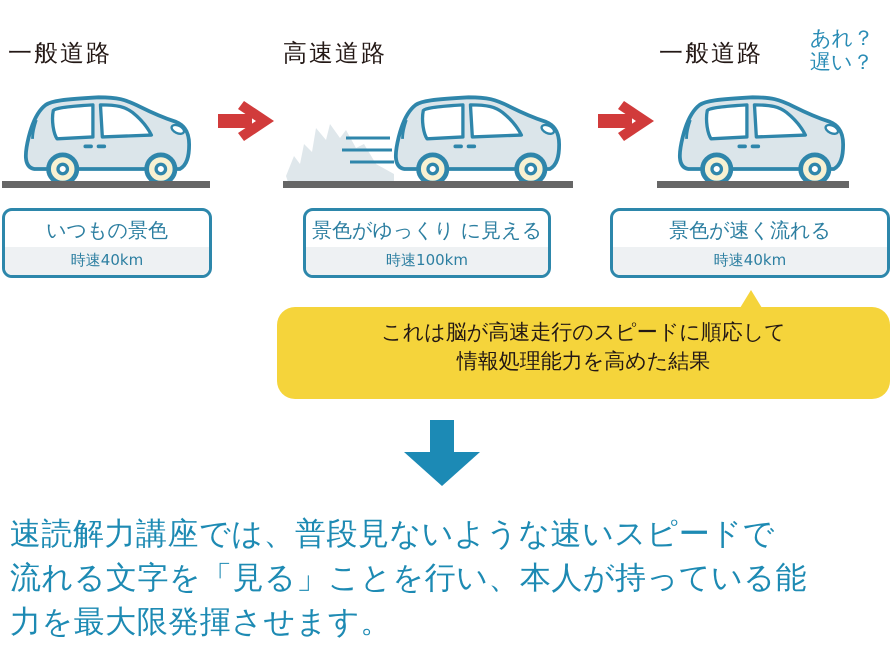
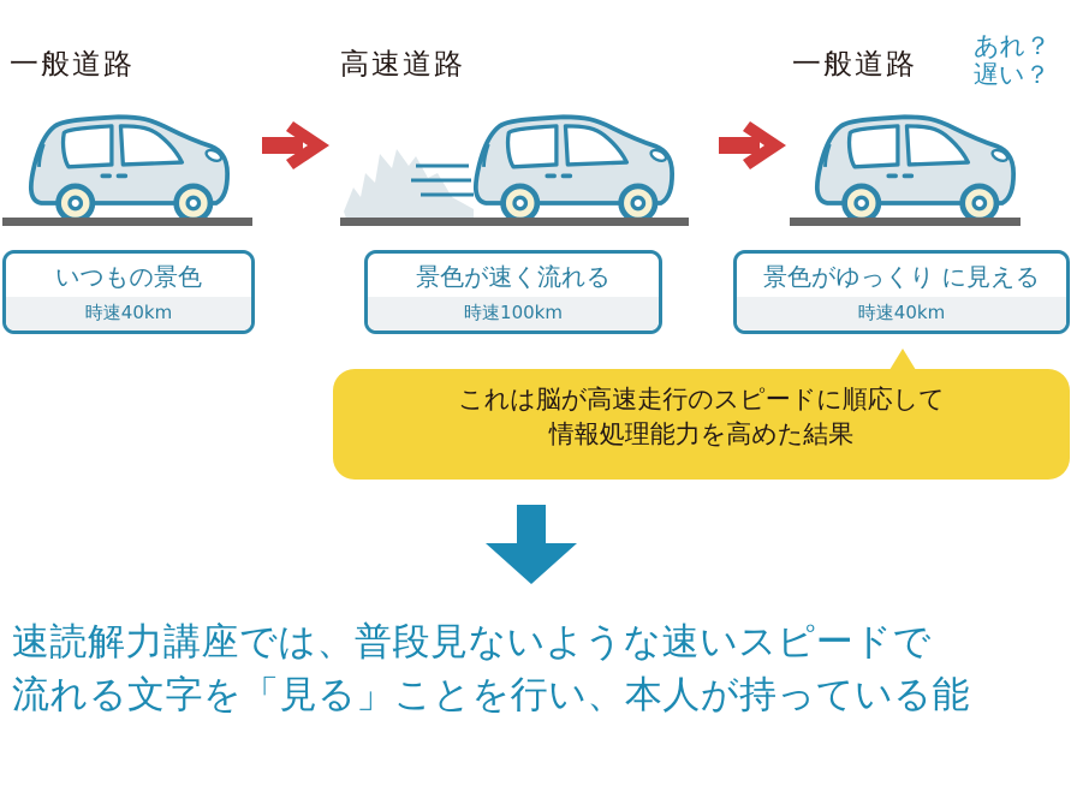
  一般道路
  いつもの景色
  時速40km
  高速道路
- 景色がゆっくり に見える
+ 景色が速く流れる
  時速100km
  一般道路
  あれ？
  遅い？
- 景色が速く流れる
+ 景色がゆっくり に見える
  時速40km
  これは脳が高速走行のスピードに順応して
  情報処理能力を高めた結果
  速読解力講座では、普段見ないような速いスピードで
  流れる文字を「見る」ことを行い、本人が持っている能
- 力を最大限発揮させます。
